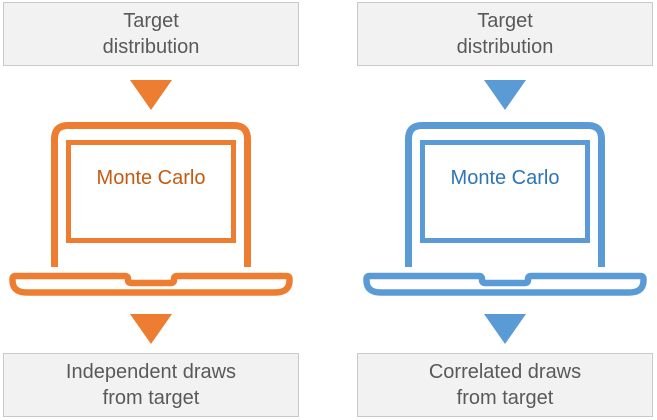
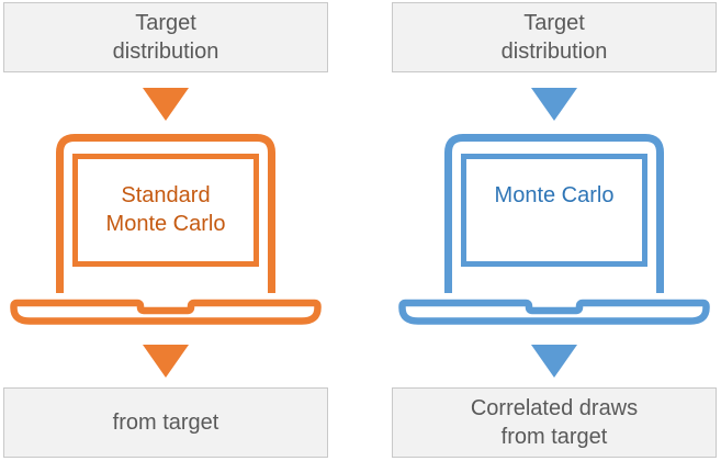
  Target
  distribution
+ Standard
  Monte Carlo
- Independent draws
  from target
  Target
  distribution
  Monte Carlo
  Correlated draws
  from target
